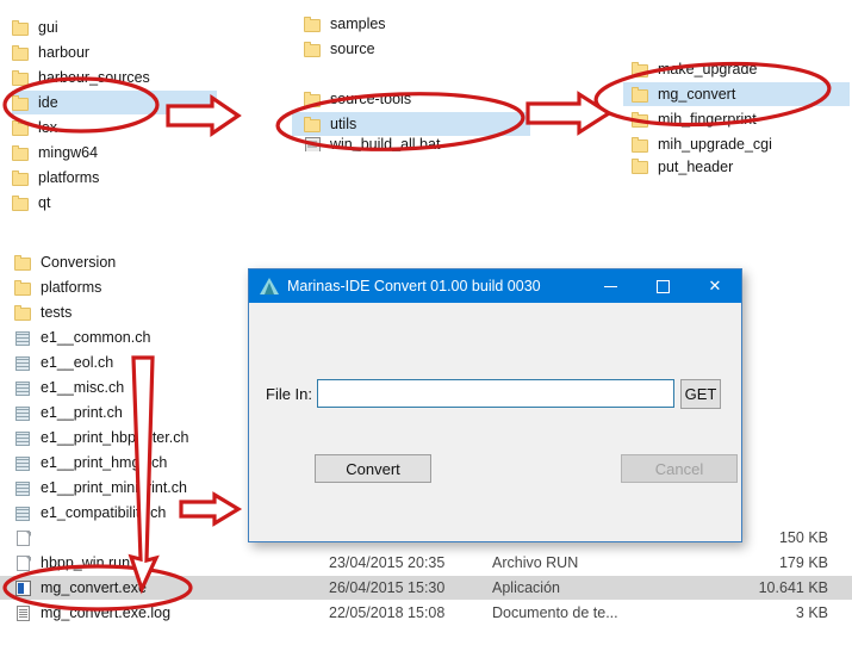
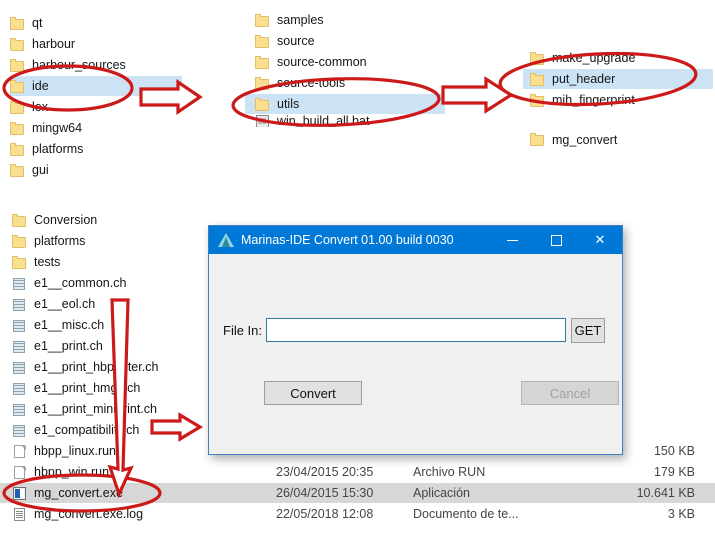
- gui
+ qt
  harbour
  ide
  mingw64
  platforms
- qt
+ gui
  samples
  source
+ source-common
  utils
  win_build_all.bat
  ke_upgrade
- mg_convert
+ put_header
  mih_fingerpri
- mih_upgrade_cgi
- put_header
+ mg_convert
  Conversion
  platforms
  tests
  e1__common.ch
  e1__eol.ch
  e1__misc.ch
  e1__print.ch
  e1__print_hbpter.ch
  e1__print_hmch
  e1__print_minint.ch
  e1_compatibilich
+ hbpp_linux.run
  150 KB
  hbpp_win.run
  23/04/2015 20:35
  Archivo RUN
  179 KB
  mg_convert.ex
  26/04/2015 15:30
  Aplicación
  10.641 KB
  mg_convert.exe.log
- 22/05/2018 15:08
+ 22/05/2018 12:08
  Documento de te...
  3 KB
  Marinas-IDE Convert 01.00 build 0030
  ✕
  File In:
  GET
  Convert
  Cancel
